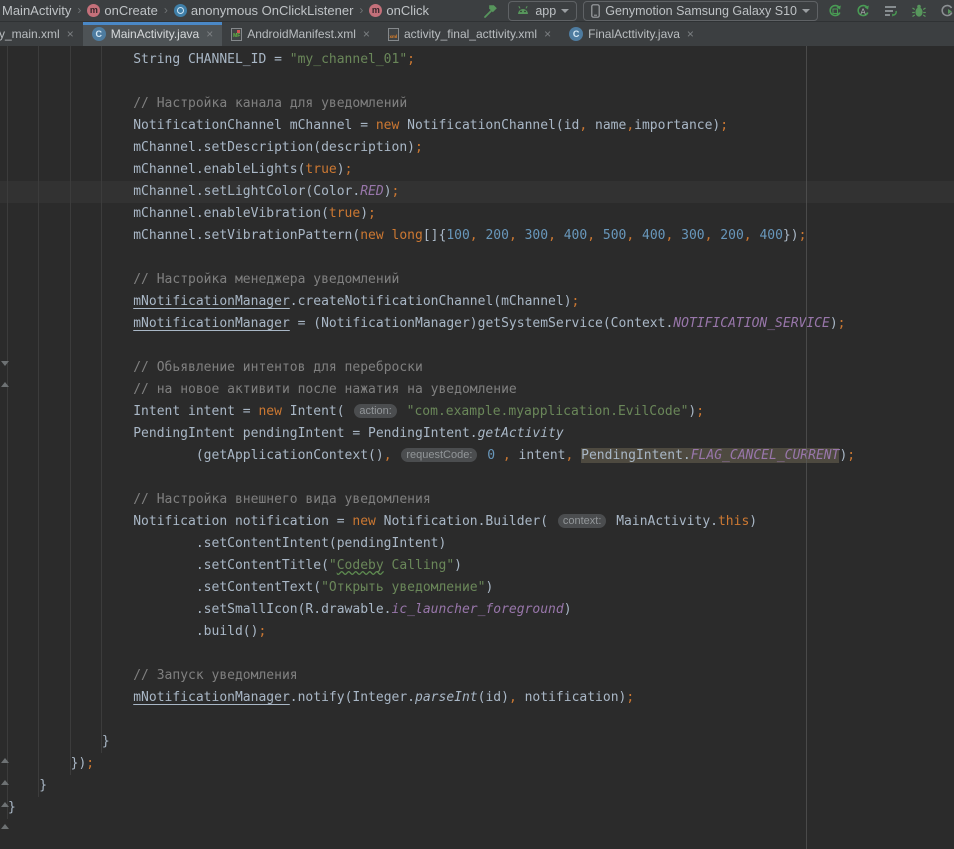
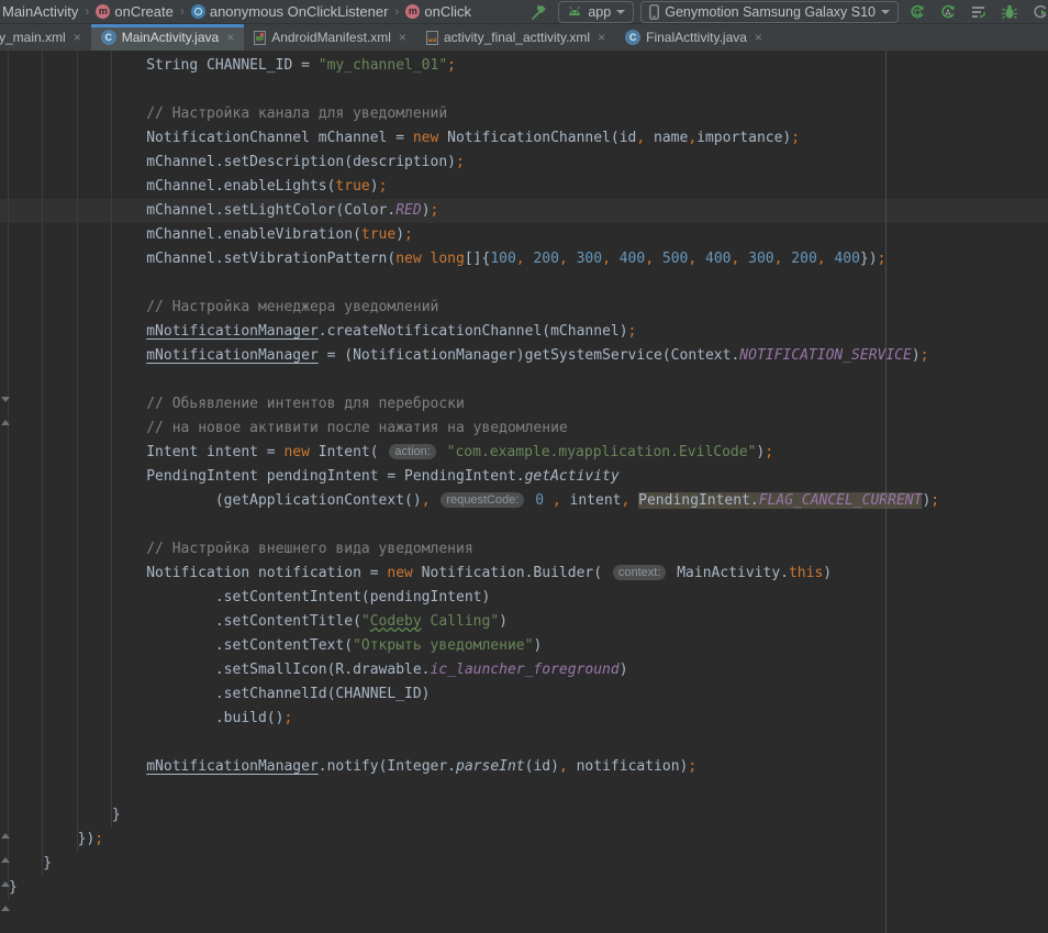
  MainActivity
  ›
  m
  onCreate
  ›
  anonymous OnClickListener
  ›
  m
  onClick
  app
  Genymotion Samsung Galaxy S10
  A
  y_main.xml
  ×
  C
  MainActivity.java
  ×
  AndroidManifest.xml
  ×
  activity_final_acttivity.xml
  ×
  C
  FinalActtivity.java
  ×
  String CHANNEL_ID = "my_channel_01";
  // Настройка канала для уведомлений
  NotificationChannel mChannel = new NotificationChannel(id, name,importance);
  mChannel.setDescription(description);
  mChannel.enableLights(true);
  mChannel.setLightColor(Color.RED);
  mChannel.enableVibration(true);
  mChannel.setVibrationPattern(new long[]{100, 200, 300, 400, 500, 400, 300, 200, 400});
  // Настройка менеджера уведомлений
  mNotificationManager.createNotificationChannel(mChannel);
  mNotificationManager = (NotificationManager)getSystemService(Context.NOTIFICATION_SERVICE);
  // Обьявление интентов для переброски
  // на новое активити после нажатия на уведомление
  Intent intent = new Intent( action: "com.example.myapplication.EvilCode");
  PendingIntent pendingIntent = PendingIntent.getActivity
  (getApplicationContext(), requestCode: 0 , intent, PendingIntent.FLAG_CANCEL_CURRENT);
  // Настройка внешнего вида уведомления
  Notification notification = new Notification.Builder( context: MainActivity.this)
  .setContentIntent(pendingIntent)
  .setContentTitle("Codeby Calling")
  .setContentText("Открыть уведомление")
  .setSmallIcon(R.drawable.ic_launcher_foreground)
+ .setChannelId(CHANNEL_ID)
  .build();
- // Запуск уведомления
  mNotificationManager.notify(Integer.parseInt(id), notification);
  }
  });
  }
  }
